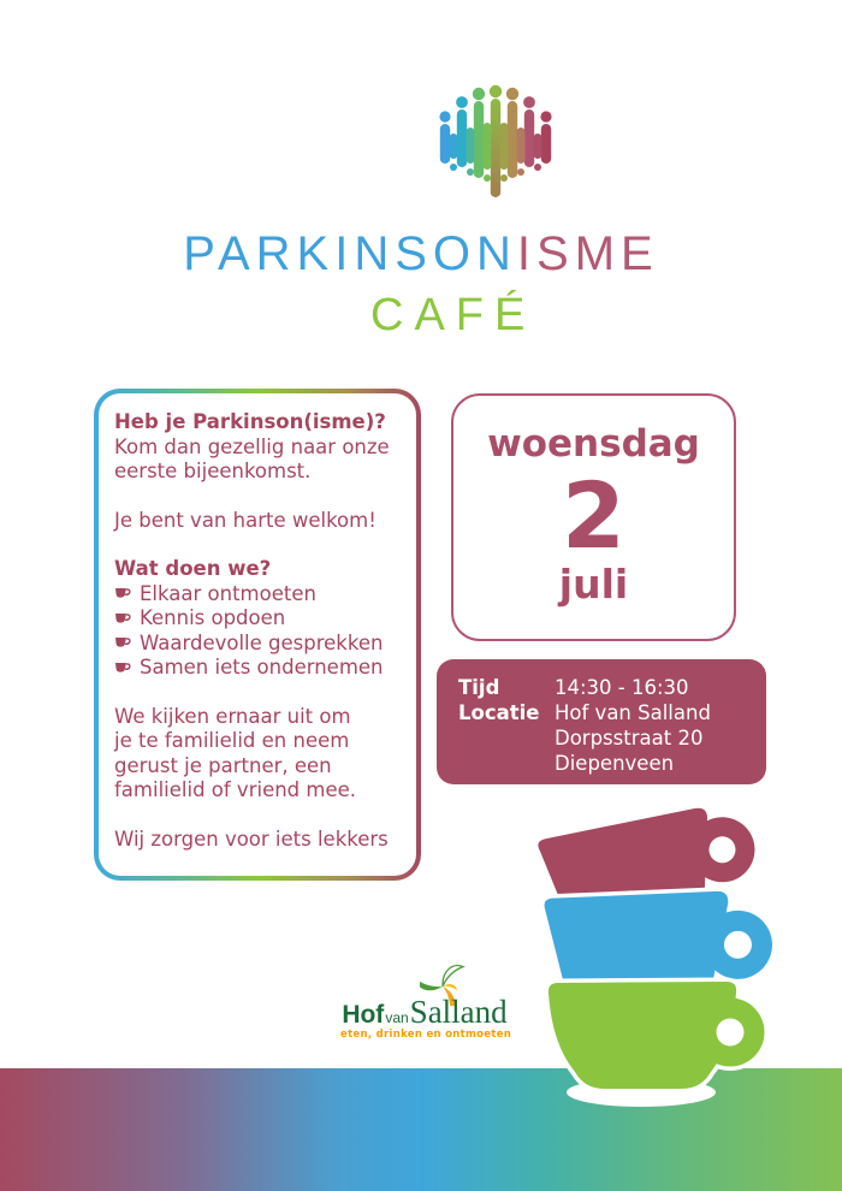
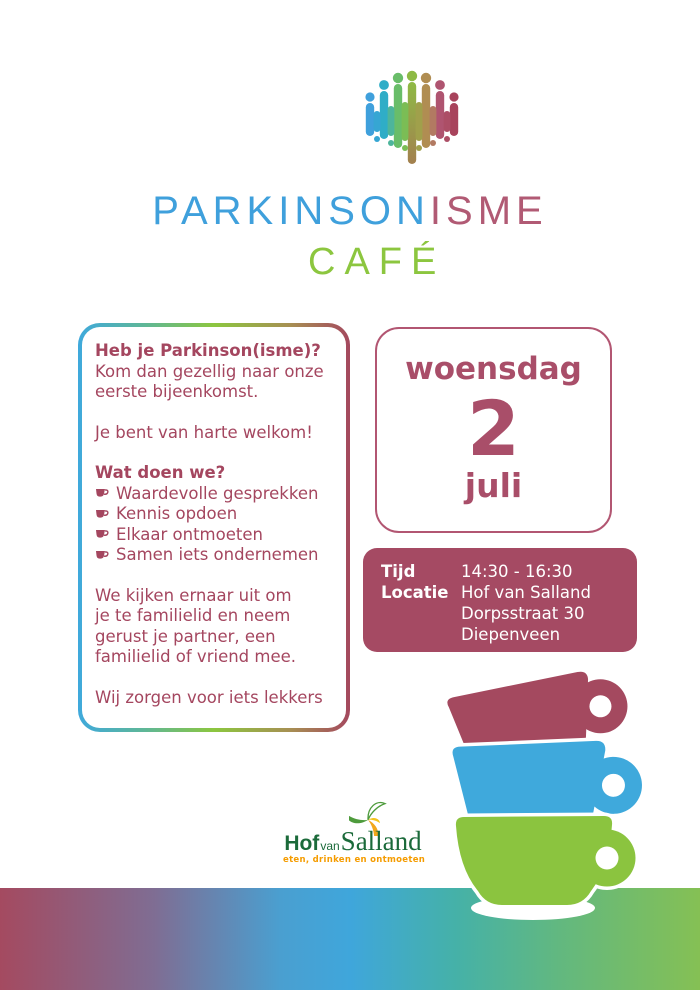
  PARKINSONISME
  CAFÉ
  Heb je Parkinson(isme)?
  Kom dan gezellig naar onze
  eerste bijeenkomst.
  Je bent van harte welkom!
  Wat doen we?
- Elkaar ontmoeten
+ Waardevolle gesprekken
  Kennis opdoen
- Waardevolle gesprekken
+ Elkaar ontmoeten
  Samen iets ondernemen
  We kijken ernaar uit om
  je te familielid en neem
  gerust je partner, een
  familielid of vriend mee.
  Wij zorgen voor iets lekkers
  woensdag
  2
  juli
  Tijd
  Locatie
  14:30 - 16:30
  Hof van Salland
- Dorpsstraat 20
+ Dorpsstraat 30
  Diepenveen
  HofvanSalland
  eten, drinken en ontmoeten
